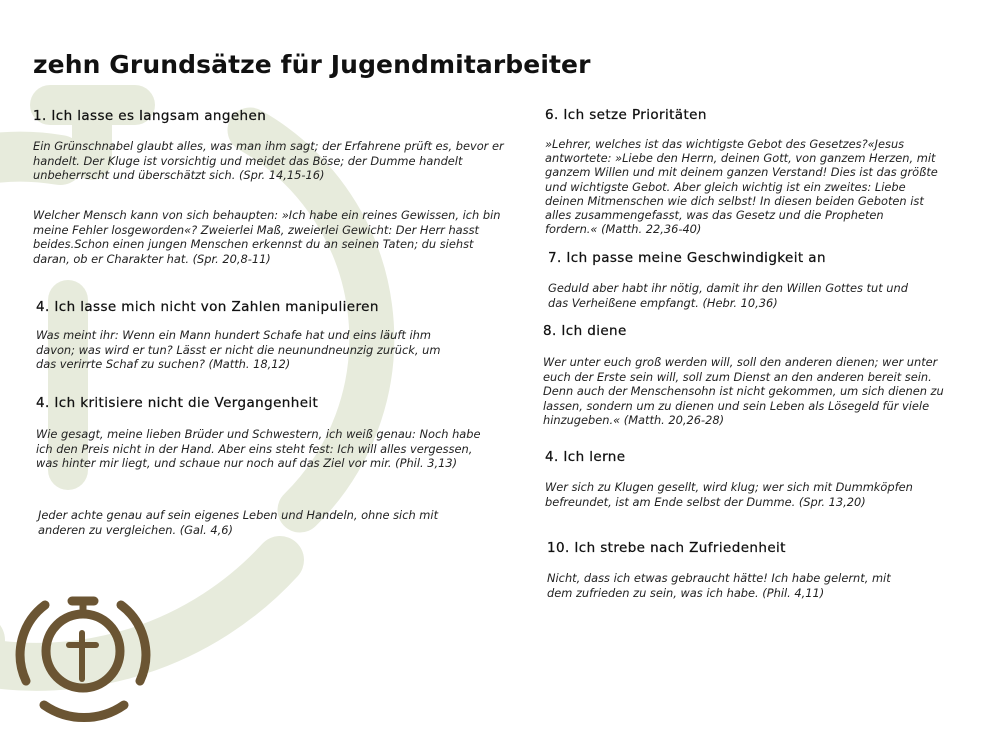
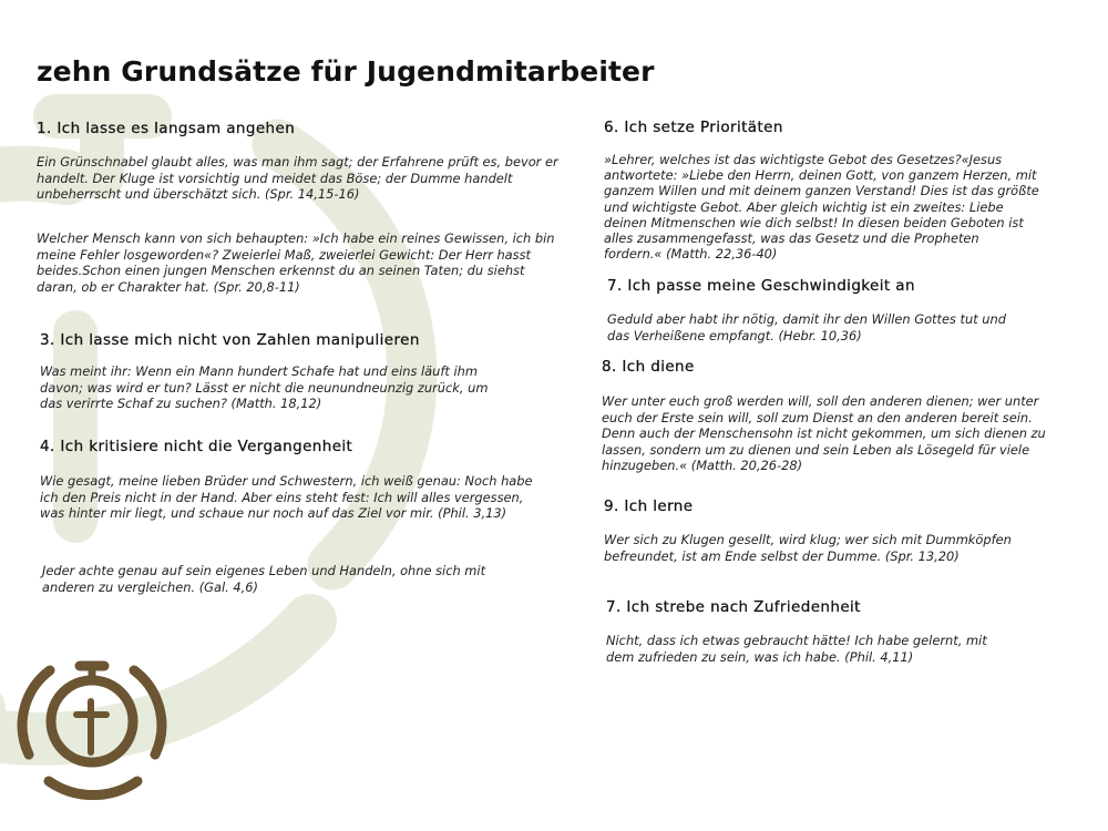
  zehn Grundsätze für Jugendmitarbeiter
  1. Ich lasse es langsam angehen
  Ein Grünschnabel glaubt alles, was man ihm sagt; der Erfahrene prüft es, bevor er
  handelt. Der Kluge ist vorsichtig und meidet das Böse; der Dumme handelt
  unbeherrscht und überschätzt sich. (Spr. 14,15-16)
  Welcher Mensch kann von sich behaupten: »Ich habe ein reines Gewissen, ich bin
  meine Fehler losgeworden«? Zweierlei Maß, zweierlei Gewicht: Der Herr hasst
  beides.Schon einen jungen Menschen erkennst du an seinen Taten; du siehst
  daran, ob er Charakter hat. (Spr. 20,8-11)
- 4. Ich lasse mich nicht von Zahlen manipulieren
+ 3. Ich lasse mich nicht von Zahlen manipulieren
  Was meint ihr: Wenn ein Mann hundert Schafe hat und eins läuft ihm
  davon; was wird er tun? Lässt er nicht die neunundneunzig zurück, um
  das verirrte Schaf zu suchen? (Matth. 18,12)
  4. Ich kritisiere nicht die Vergangenheit
  Wie gesagt, meine lieben Brüder und Schwestern, ich weiß genau: Noch habe
  ich den Preis nicht in der Hand. Aber eins steht fest: Ich will alles vergessen,
  was hinter mir liegt, und schaue nur noch auf das Ziel vor mir. (Phil. 3,13)
  Jeder achte genau auf sein eigenes Leben und Handeln, ohne sich mit
  anderen zu vergleichen. (Gal. 4,6)
  6. Ich setze Prioritäten
  »Lehrer, welches ist das wichtigste Gebot des Gesetzes?«Jesus
  antwortete: »Liebe den Herrn, deinen Gott, von ganzem Herzen, mit
  ganzem Willen und mit deinem ganzen Verstand! Dies ist das größte
  und wichtigste Gebot. Aber gleich wichtig ist ein zweites: Liebe
  deinen Mitmenschen wie dich selbst! In diesen beiden Geboten ist
  alles zusammengefasst, was das Gesetz und die Propheten
  fordern.« (Matth. 22,36-40)
  7. Ich passe meine Geschwindigkeit an
  Geduld aber habt ihr nötig, damit ihr den Willen Gottes tut und
  das Verheißene empfangt. (Hebr. 10,36)
  8. Ich diene
  Wer unter euch groß werden will, soll den anderen dienen; wer unter
  euch der Erste sein will, soll zum Dienst an den anderen bereit sein.
  Denn auch der Menschensohn ist nicht gekommen, um sich dienen zu
  lassen, sondern um zu dienen und sein Leben als Lösegeld für viele
  hinzugeben.« (Matth. 20,26-28)
- 4. Ich lerne
+ 9. Ich lerne
  Wer sich zu Klugen gesellt, wird klug; wer sich mit Dummköpfen
  befreundet, ist am Ende selbst der Dumme. (Spr. 13,20)
- 10. Ich strebe nach Zufriedenheit
+ 7. Ich strebe nach Zufriedenheit
  Nicht, dass ich etwas gebraucht hätte! Ich habe gelernt, mit
  dem zufrieden zu sein, was ich habe. (Phil. 4,11)
